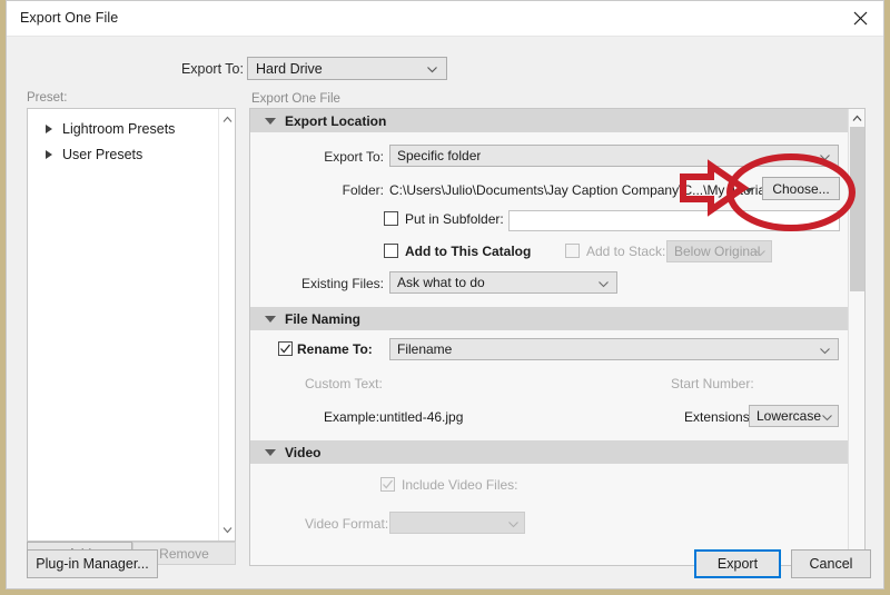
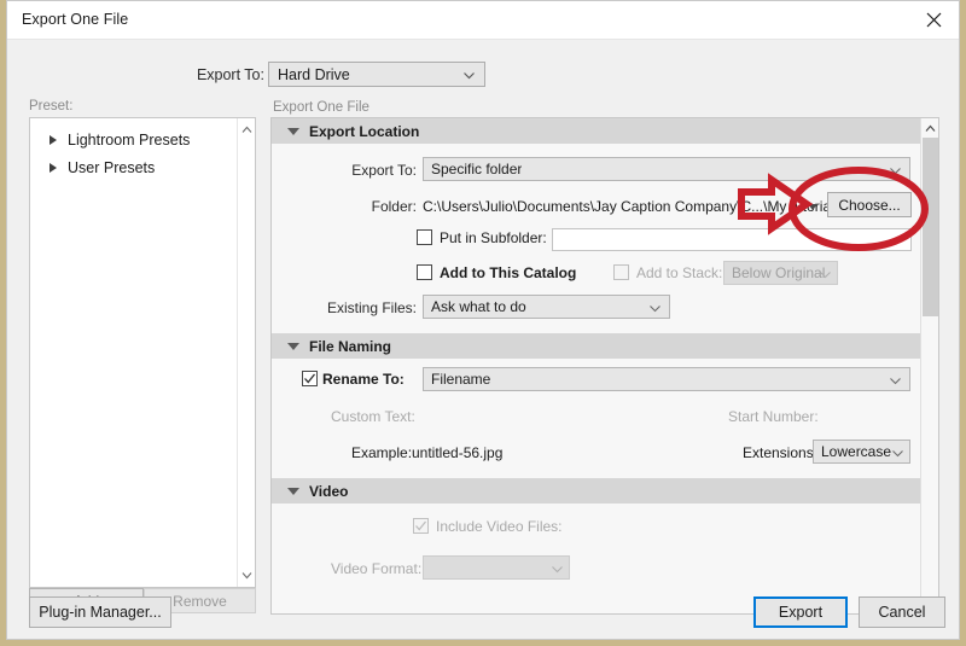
  Export One File
  Export To:
  Hard Drive
  Preset:
  Export One File
  Lightroom Presets
  User Presets
  Remove
  Export Location
  Export To:
  Specific folder
  Folder:
  C:\Users\Julio\Documents\Jay Caption CompanyC...\Myori
  Choose...
  Put in Subfolder:
  Add to This Catalog
  Add to Stack:
  Below Original
  Existing Files:
  Ask what to do
  File Naming
  Rename To:
  Filename
  Custom Text:
  Start Number:
  Example:
- untitled-46.jpg
+ untitled-56.jpg
  Extensions
  Lowercase
  Video
  Include Video Files:
  Video Format:
  Plug-in Manager...
  Export
  Cancel
